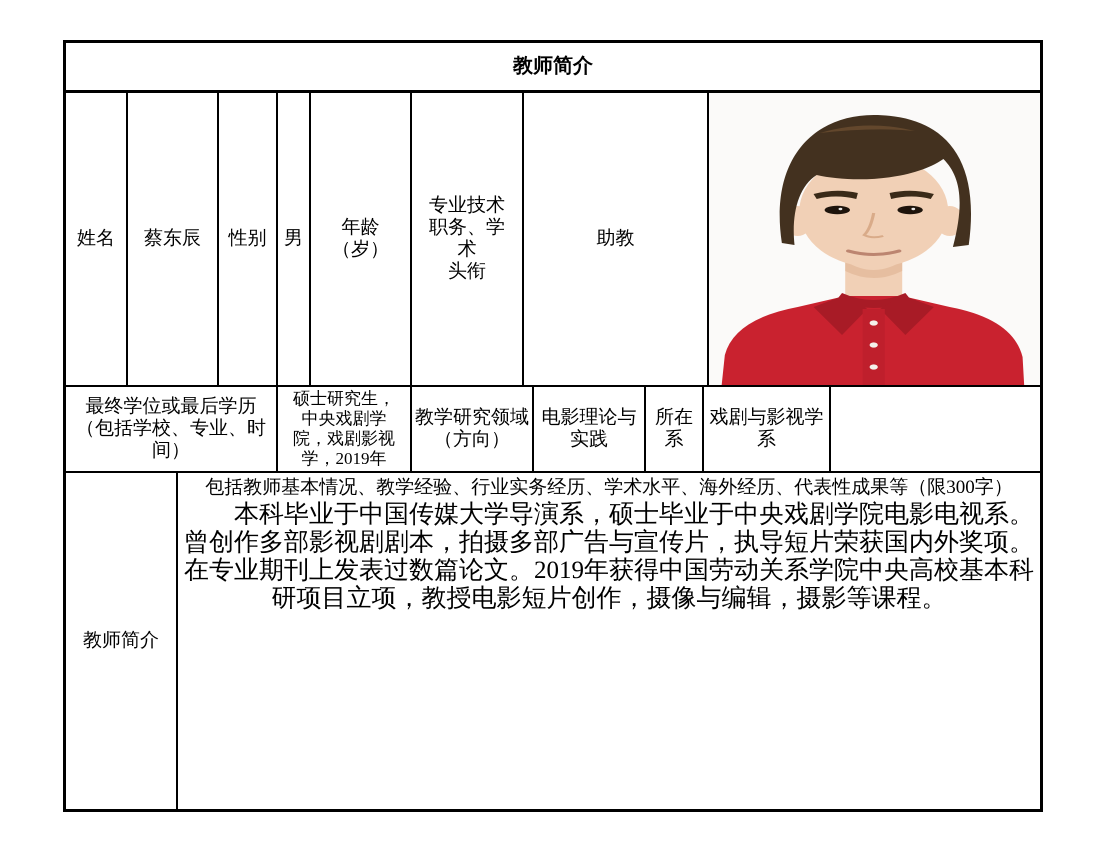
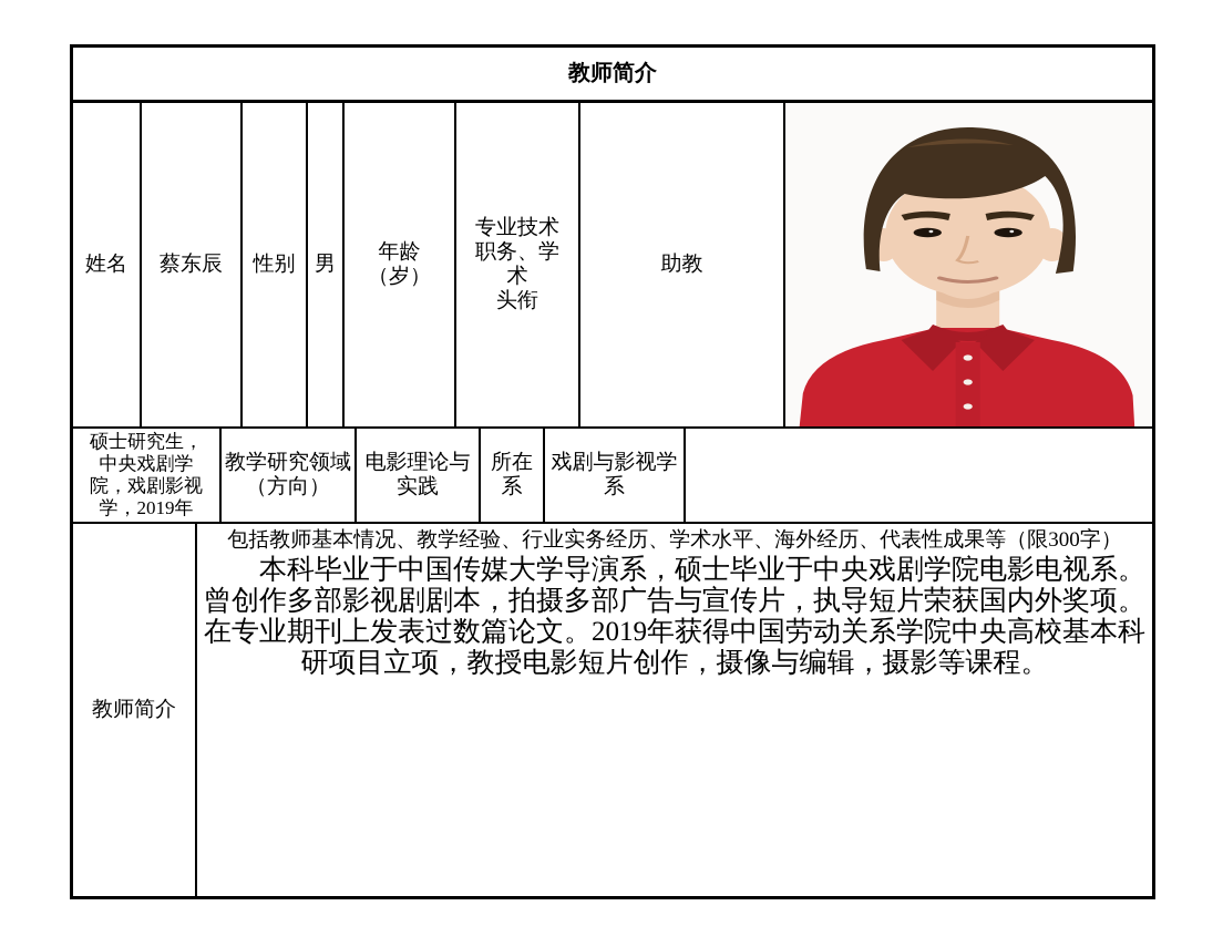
  教师简介
  姓名
  蔡东辰
  性别
  男
  年龄
  （岁）
  专业技术
  职务、学术
  头衔
  助教
- 最终学位或最后学历
- （包括学校、专业、时
- 间）
  硕士研究生，
  中央戏剧学
  院，戏剧影视
  学，2019年
  教学研究领域
  （方向）
  电影理论与
  实践
  所在
  系
  戏剧与影视学
  系
  教师简介
  包括教师基本情况、教学经验、行业实务经历、学术水平、海外经历、代表性成果等（限300字）
  本科毕业于中国传媒大学导演系，硕士毕业于中央戏剧学院电影电视系。曾创作多部影视剧剧本，拍摄多部广告与宣传片，执导短片荣获国内外奖项。在专业期刊上发表过数篇论文。2019年获得中国劳动关系学院中央高校基本科研项目立项，教授电影短片创作，摄像与编辑，摄影等课程。
